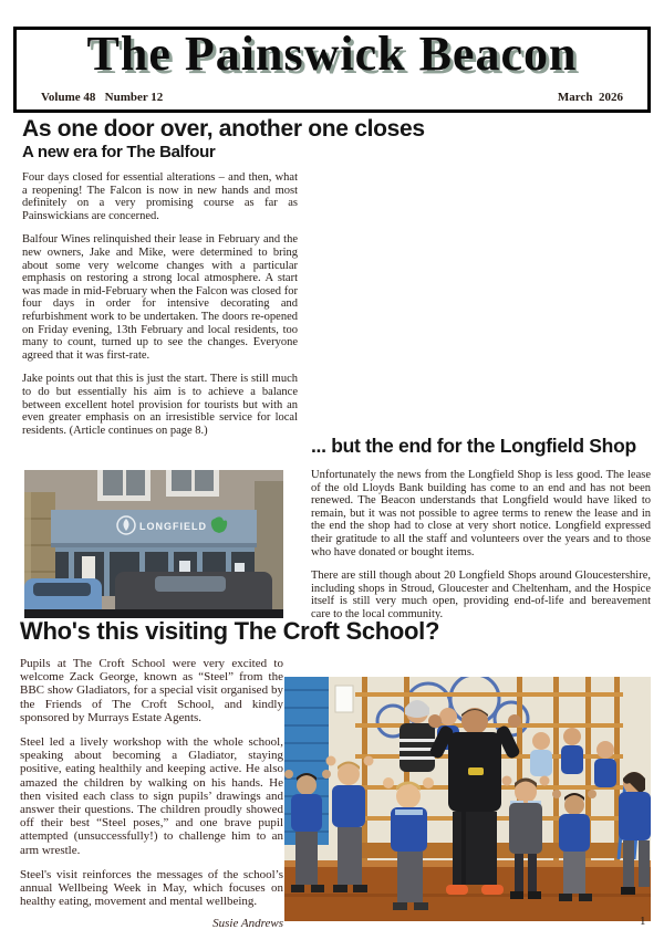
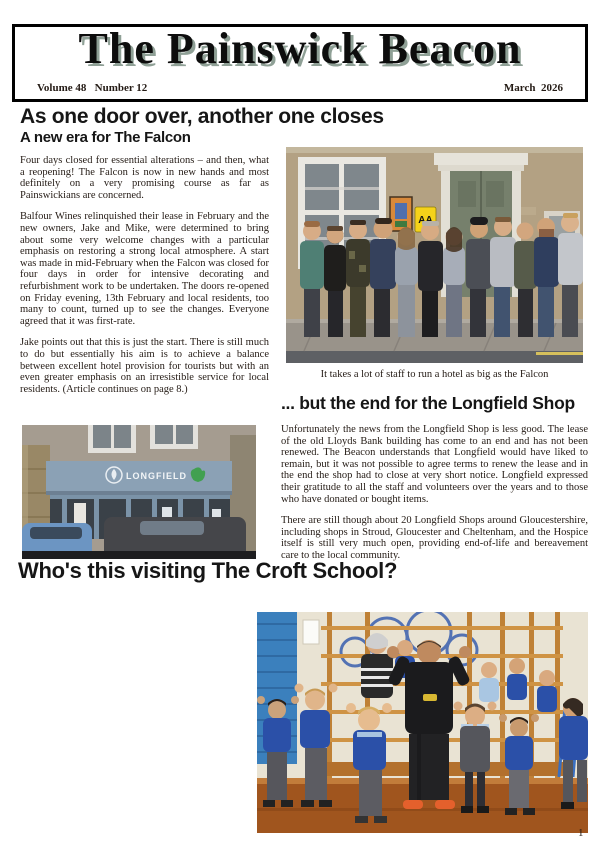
  The Painswick Beacon
  Volume 48 Number 12
  March 2026
  As one door over, another one closes
- A new era for The Balfour
+ A new era for The Falcon
  Four days closed for essential alterations – and then, what a reopening! The Falcon is now in new hands and most definitely on a very promising course as far as Painswickians are concerned.
  Balfour Wines relinquished their lease in February and the new owners, Jake and Mike, were determined to bring about some very welcome changes with a particular emphasis on restoring a strong local atmosphere. A start was made in mid-February when the Falcon was closed for four days in order for intensive decorating and refurbishment work to be undertaken. The doors re-opened on Friday evening, 13th February and local residents, too many to count, turned up to see the changes. Everyone agreed that it was first-rate.
  Jake points out that this is just the start. There is still much to do but essentially his aim is to achieve a balance between excellent hotel provision for tourists but with an even greater emphasis on an irresistible service for local residents. (Article continues on page 8.)
+ AA
+ It takes a lot of staff to run a hotel as big as the Falcon
  ... but the end for the Longfield Shop
  Unfortunately the news from the Longfield Shop is less good. The lease of the old Lloyds Bank building has come to an end and has not been renewed. The Beacon understands that Longfield would have liked to remain, but it was not possible to agree terms to renew the lease and in the end the shop had to close at very short notice. Longfield expressed their gratitude to all the staff and volunteers over the years and to those who have donated or bought items.
  There are still though about 20 Longfield Shops around Gloucestershire, including shops in Stroud, Gloucester and Cheltenham, and the Hospice itself is still very much open, providing end-of-life and bereavement care to the local community.
  LONGFIELD
  Who's this visiting The Croft School?
- Pupils at The Croft School were very excited to welcome Zack George, known as “Steel” from the BBC show Gladiators, for a special visit organised by the Friends of The Croft School, and kindly sponsored by Murrays Estate Agents.
- Steel led a lively workshop with the whole school, speaking about becoming a Gladiator, staying positive, eating healthily and keeping active. He also amazed the children by walking on his hands. He then visited each class to sign pupils’ drawings and answer their questions. The children proudly showed off their best “Steel poses,” and one brave pupil attempted (unsuccessfully!) to challenge him to an arm wrestle.
- Steel's visit reinforces the messages of the school’s annual Wellbeing Week in May, which focuses on healthy eating, movement and mental wellbeing.
- Susie Andrews
  1
